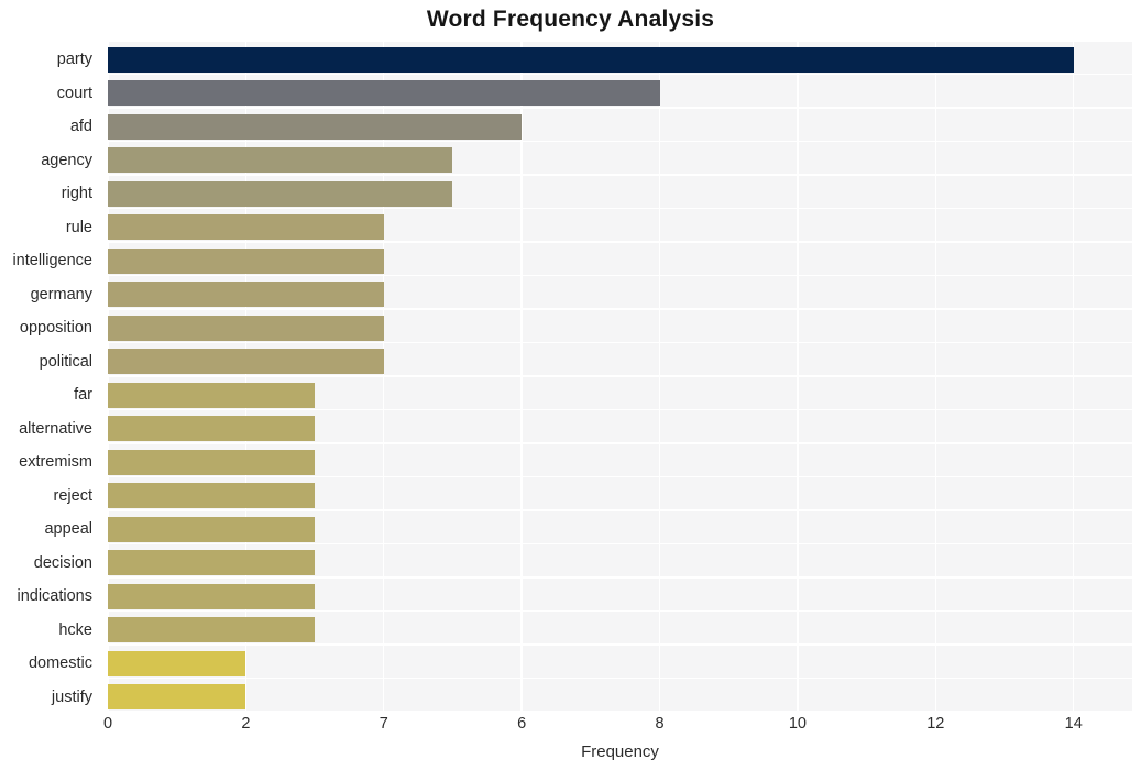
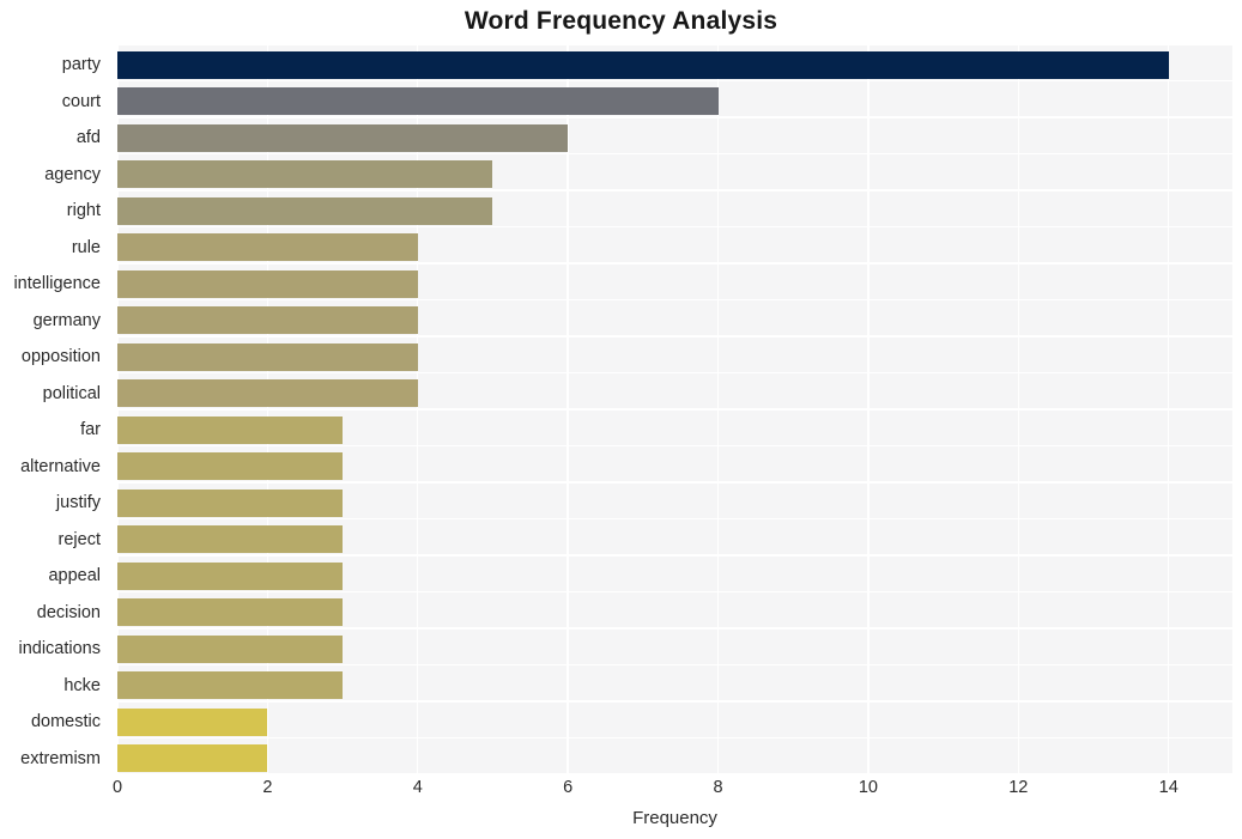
  Word Frequency Analysis
  party
  court
  afd
  agency
  right
  rule
  intelligence
  germany
  opposition
  political
  far
  alternative
- extremism
+ justify
  reject
  appeal
  decision
  indications
  hcke
  domestic
- justify
+ extremism
  0
  2
- 7
+ 4
  6
  8
  10
  12
  14
  Frequency
